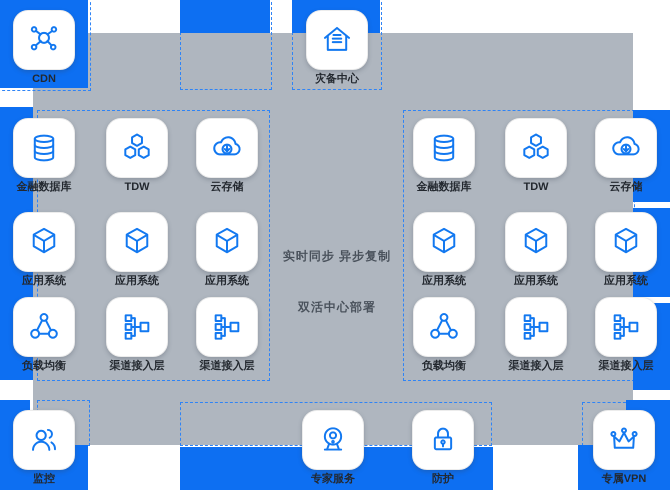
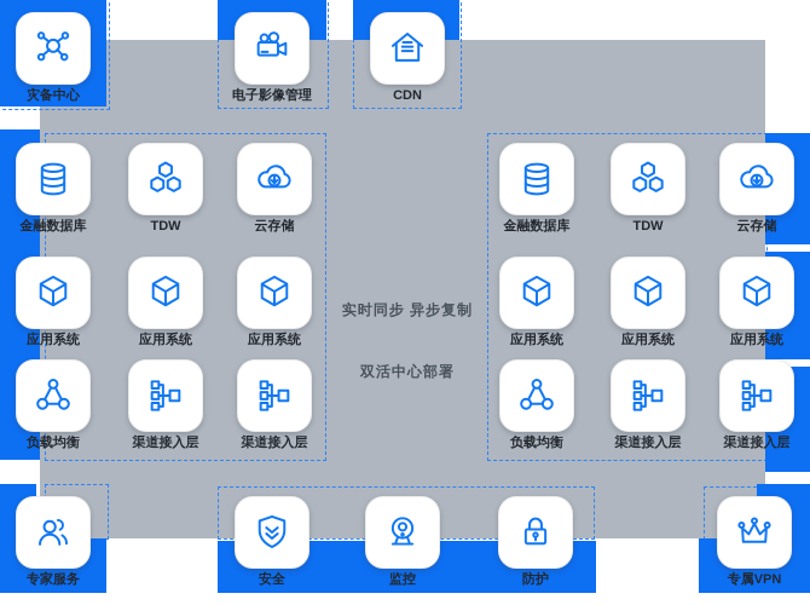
  实时同步 异步复制
  双活中心部署
- CDN
+ 灾备中心
+ 电子影像管理
- 灾备中心
+ CDN
  金融数据库
  TDW
  云存储
  应用系统
  应用系统
  应用系统
  负载均衡
  渠道接入层
  渠道接入层
  金融数据库
  TDW
  云存储
  应用系统
  应用系统
  应用系统
  负载均衡
  渠道接入层
  渠道接入层
- 监控
+ 专家服务
+ 安全
- 专家服务
+ 监控
  防护
  专属VPN
